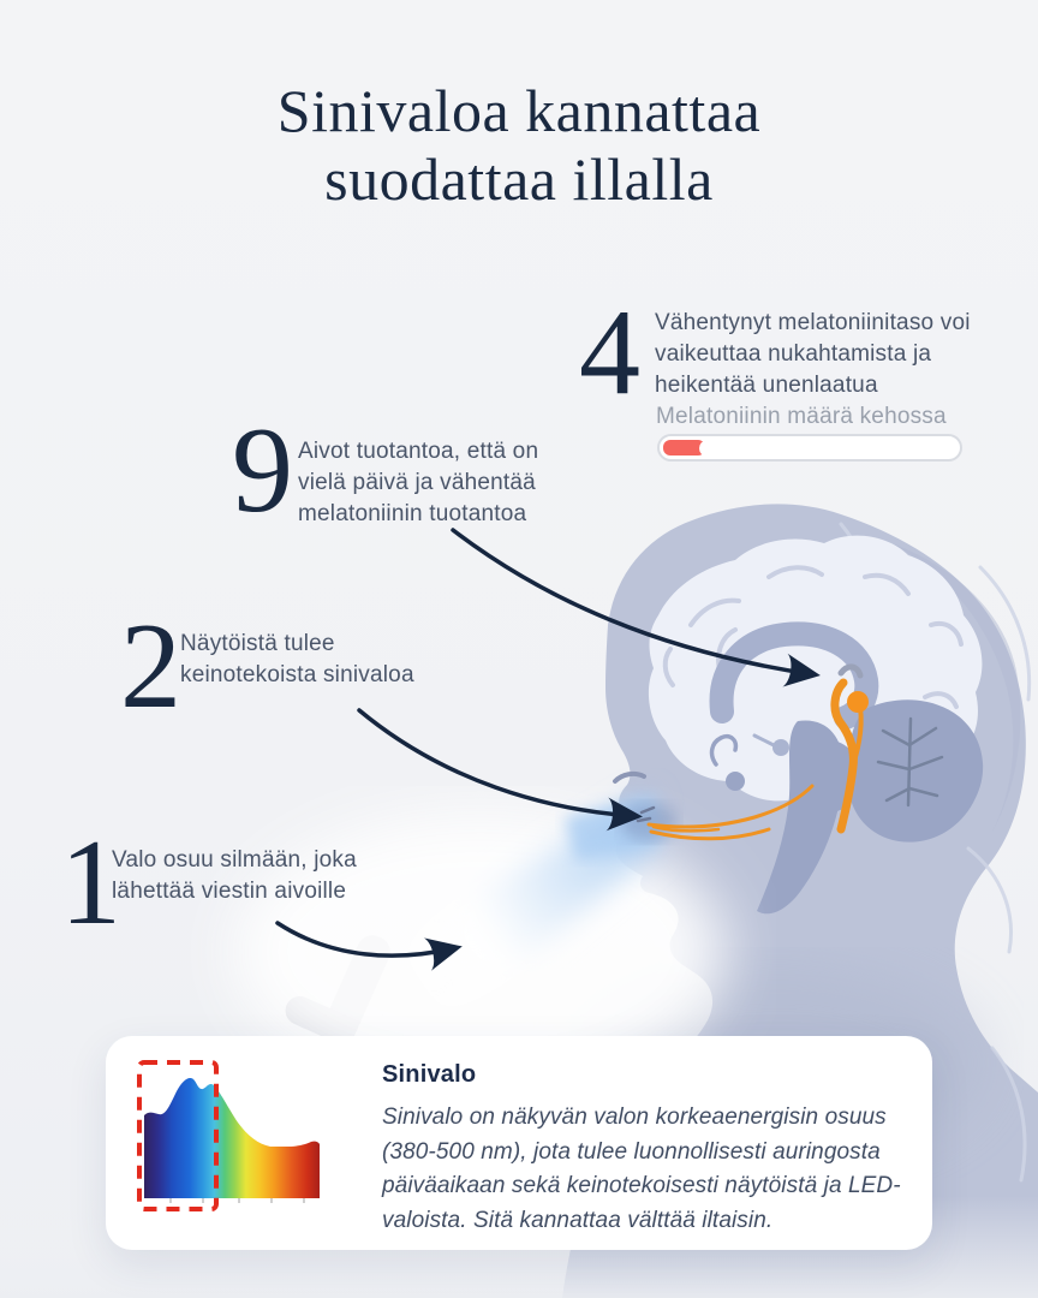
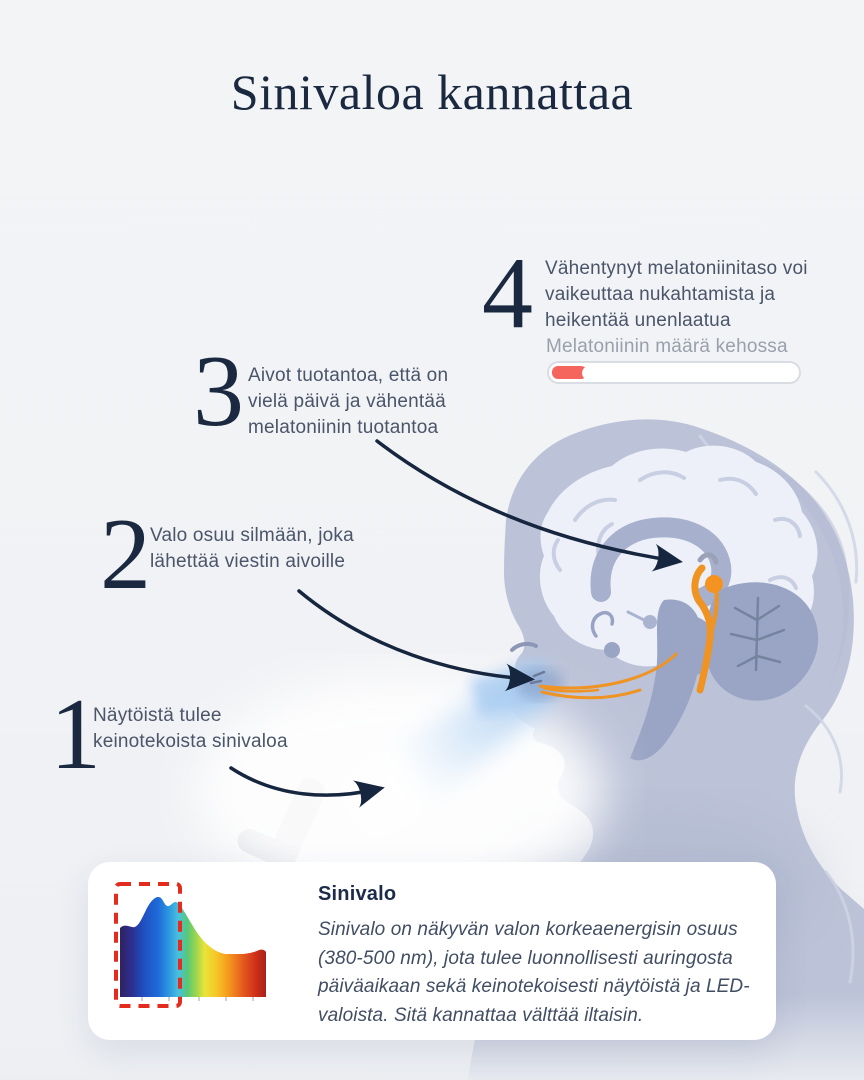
  Sinivaloa kannattaa
- suodattaa illalla
  1
- Valo osuu silmään, joka lähettää viestin aivoille
+ Näytöistä tulee keinotekoista sinivaloa
  2
- Näytöistä tulee keinotekoista sinivaloa
+ Valo osuu silmään, joka lähettää viestin aivoille
- 9
+ 3
  Aivot tuotantoa, että on vielä päivä ja vähentää melatoniinin tuotantoa
  4
  Vähentynyt melatoniinitaso voi vaikeuttaa nukahtamista ja heikentää unenlaatua
  Melatoniinin määrä kehossa
  Sinivalo
  Sinivalo on näkyvän valon korkeaenergisin osuus (380-500 nm), jota tulee luonnollisesti auringosta päiväaikaan sekä keinotekoisesti näytöistä ja LED-valoista. Sitä kannattaa välttää iltaisin.
